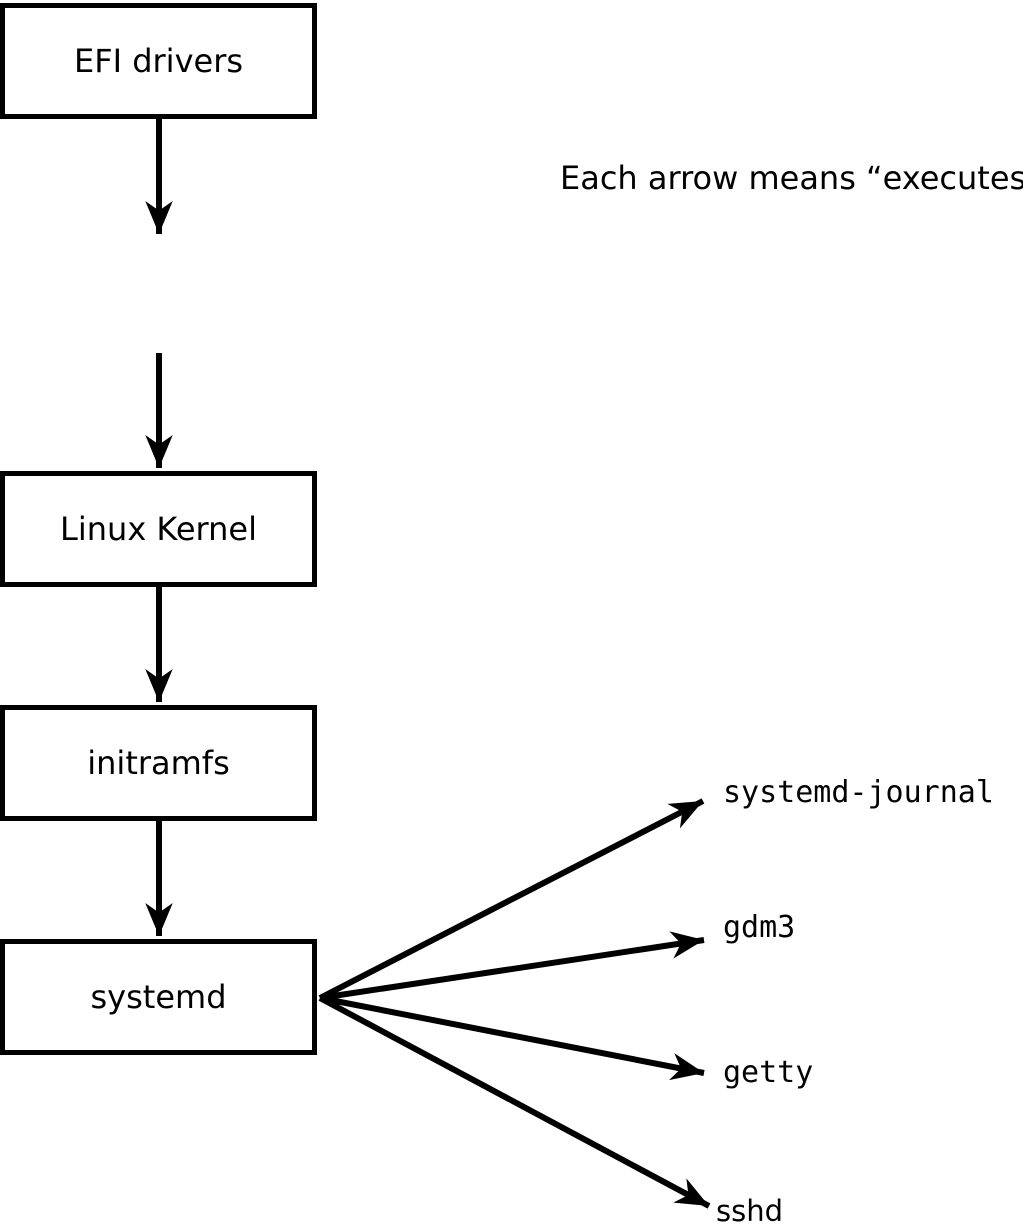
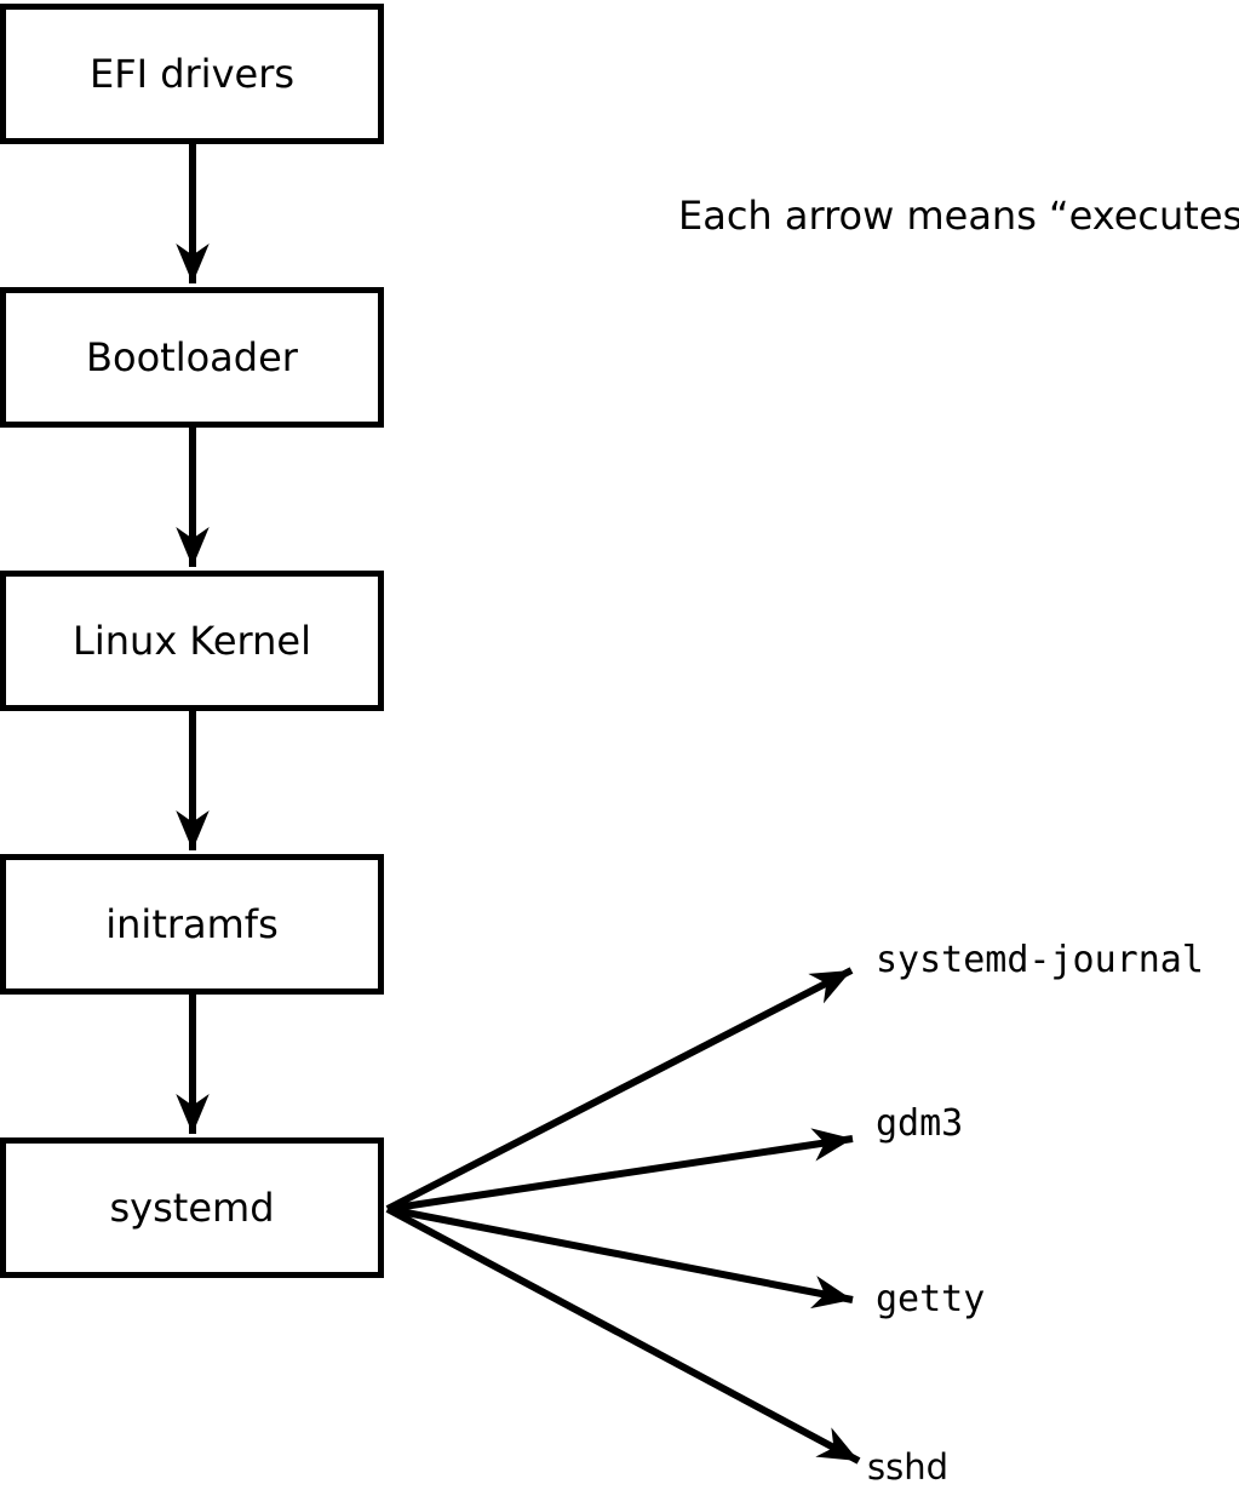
  EFI drivers
+ Bootloader
  Linux Kernel
  initramfs
  systemd
  systemd-journal
  gdm3
  getty
  sshd
  Each arrow means “executes
